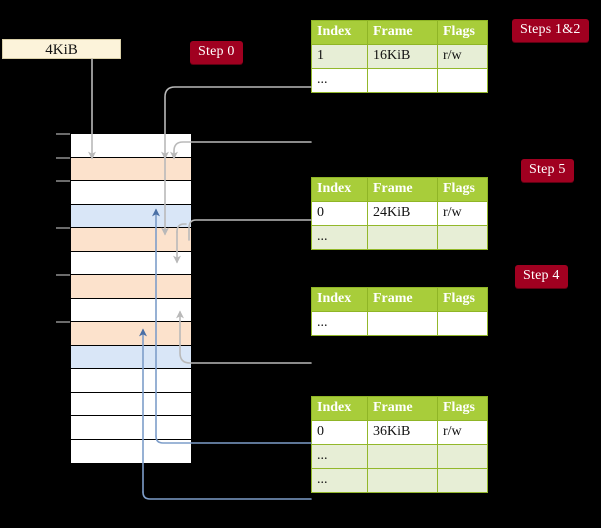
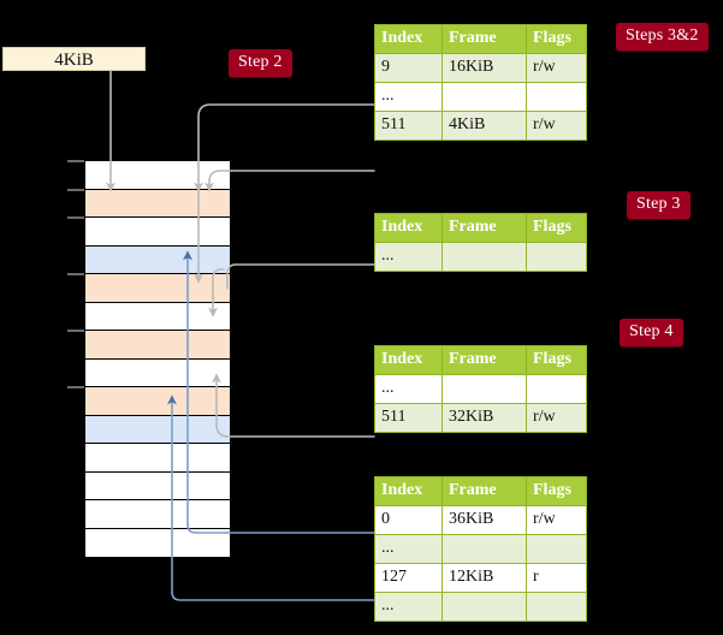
  Index	Frame	Flags
- 1	16KiB	r/w
+ 9	16KiB	r/w
  ...
+ 511	4KiB	r/w
  Index	Frame	Flags
- 0	24KiB	r/w
  ...
  Index	Frame	Flags
  ...
+ 511	32KiB	r/w
  Index	Frame	Flags
  0	36KiB	r/w
  ...
+ 127	12KiB	r
  ...
  4KiB
- Step 0
+ Step 2
- Steps 1&2
+ Steps 3&2
- Step 5
+ Step 3
  Step 4
